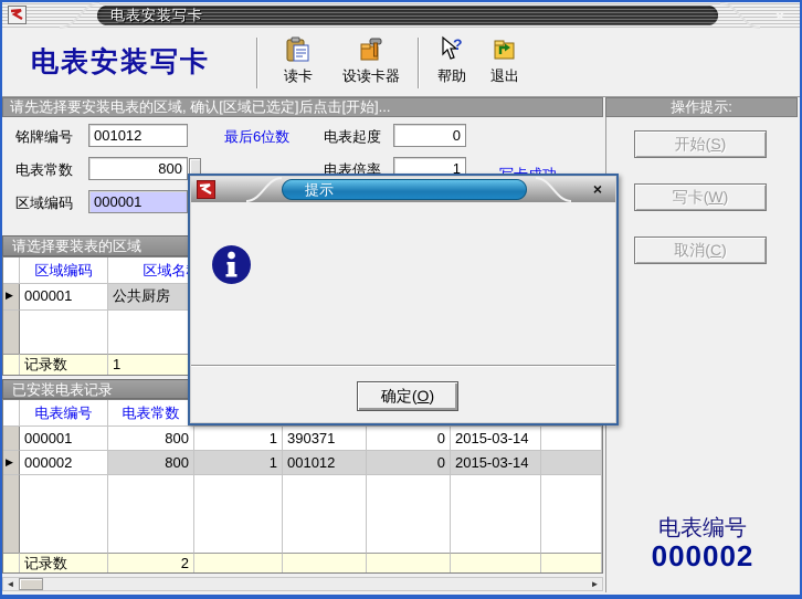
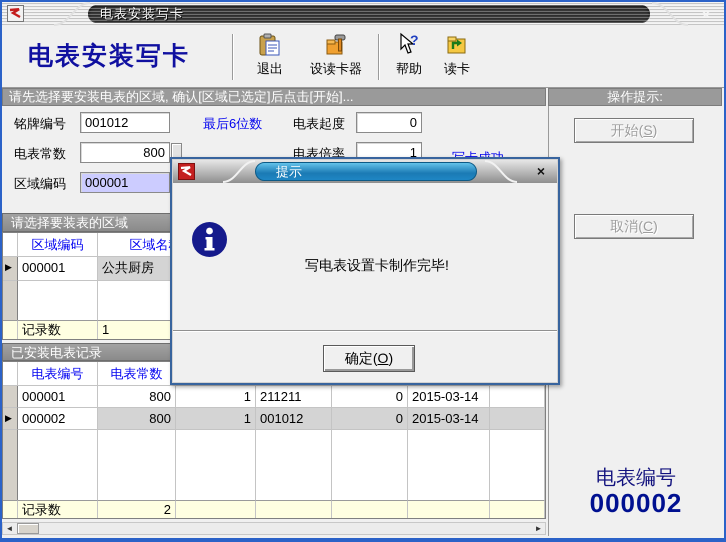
  电表安装写卡
  ×
  电表安装写卡
- 读卡
+ 退出
  设读卡器
  ?
  帮助
- 退出
+ 读卡
  请先选择要安装电表的区域, 确认[区域已选定]后点击[开始]...
  操作提示:
  铭牌编号
  001012
  最后6位数
  电表起度
  0
  电表常数
  800
  电表倍率
  1
  区域编码
  000001
  请选择要装表的区域
  区域编码
  区域名
  ▶
  000001
  公共厨房
  记录数
  1
  已安装电表记录
  电表编号
  电表常数
  000001
  800
  1
- 390371
+ 211211
  0
  2015-03-14
  ▶
  000002
  800
  1
  001012
  0
  2015-03-14
  记录数
  2
  ◄
  ►
  开始(S)
- 写卡(W)
  取消(C)
  电表编号
  000002
  提示
  ×
+ 写电表设置卡制作完毕!
  确定(O)
